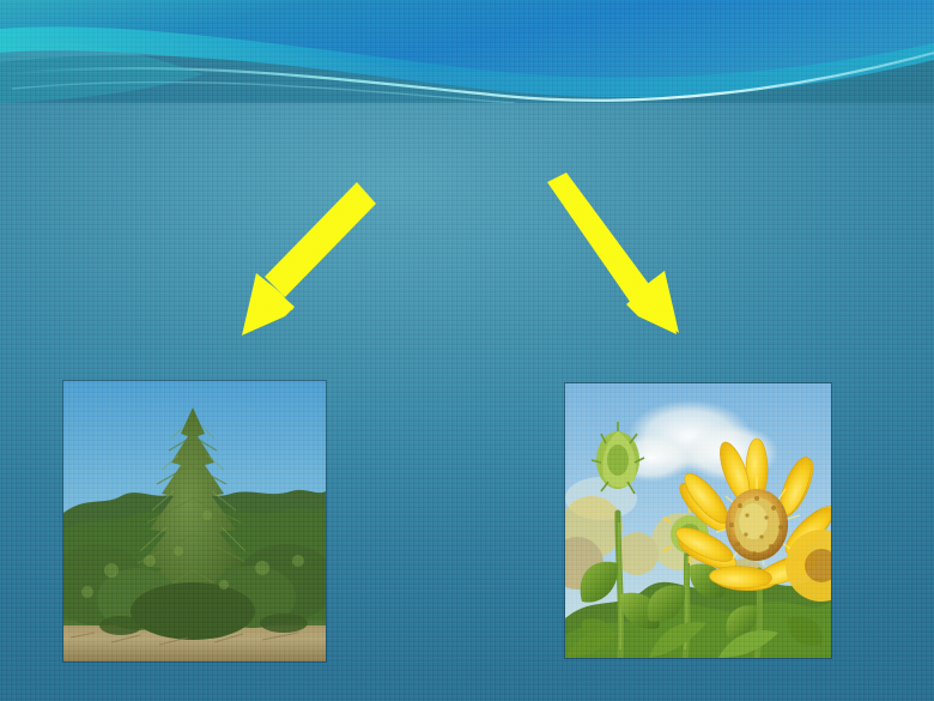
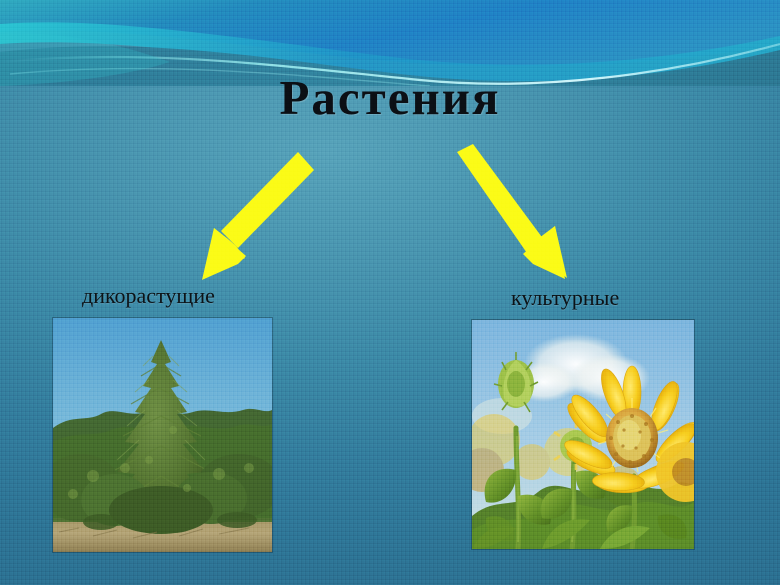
+ Растения
+ дикорастущие
+ культурные
